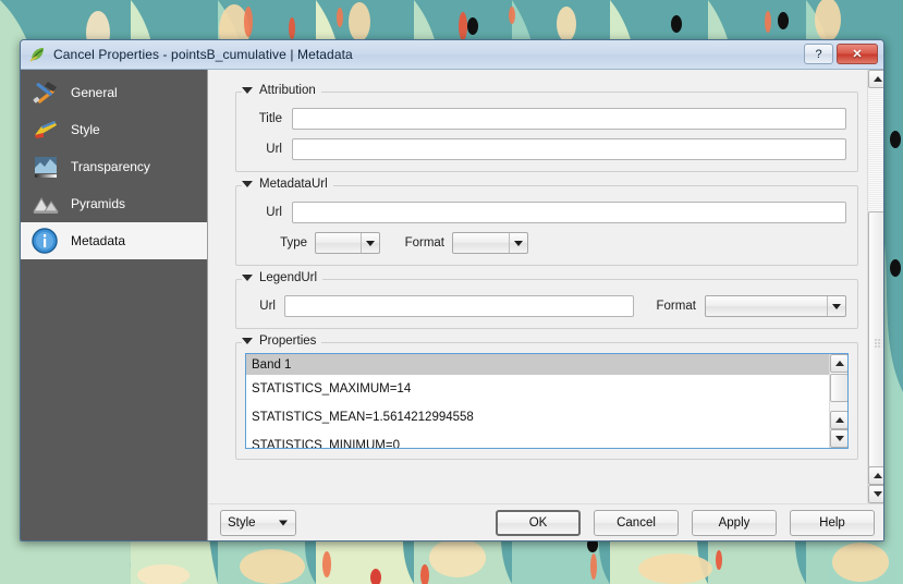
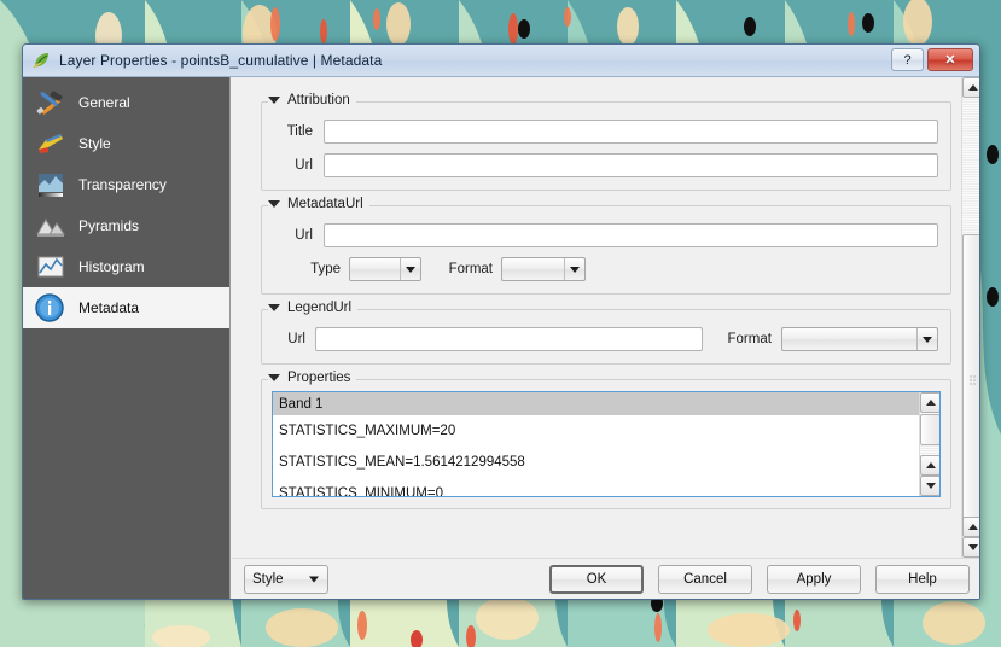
- Cancel Properties - pointsB_cumulative | Metadata
+ Layer Properties - pointsB_cumulative | Metadata
  ?
  ✕
  General
  Style
  Transparency
  Pyramids
+ Histogram
  Metadata
  Attribution
  Title
  Url
  MetadataUrl
  Url
  Type
  Format
  LegendUrl
  Url
  Format
  Properties
  Band 1
- STATISTICS_MAXIMUM=14
+ STATISTICS_MAXIMUM=20
  STATISTICS_MEAN=1.5614212994558
  STATISTICS_MINIMUM=0
  Style
  OK
  Cancel
  Apply
  Help
